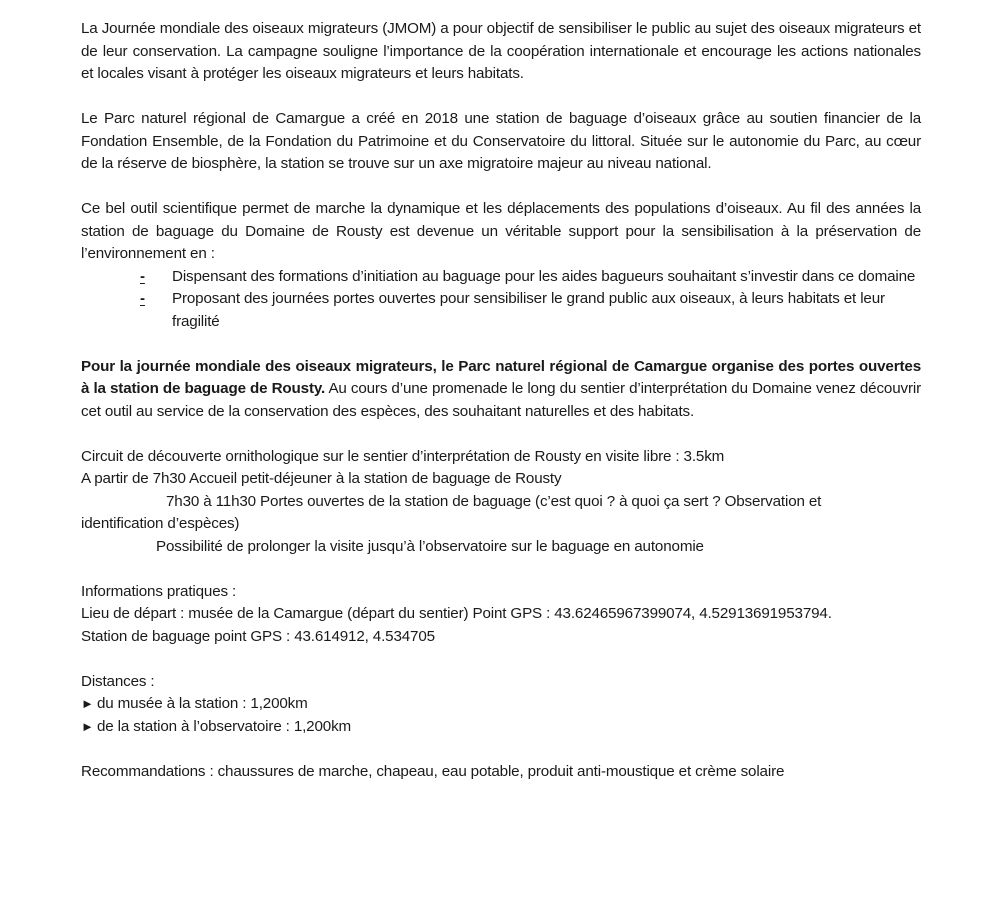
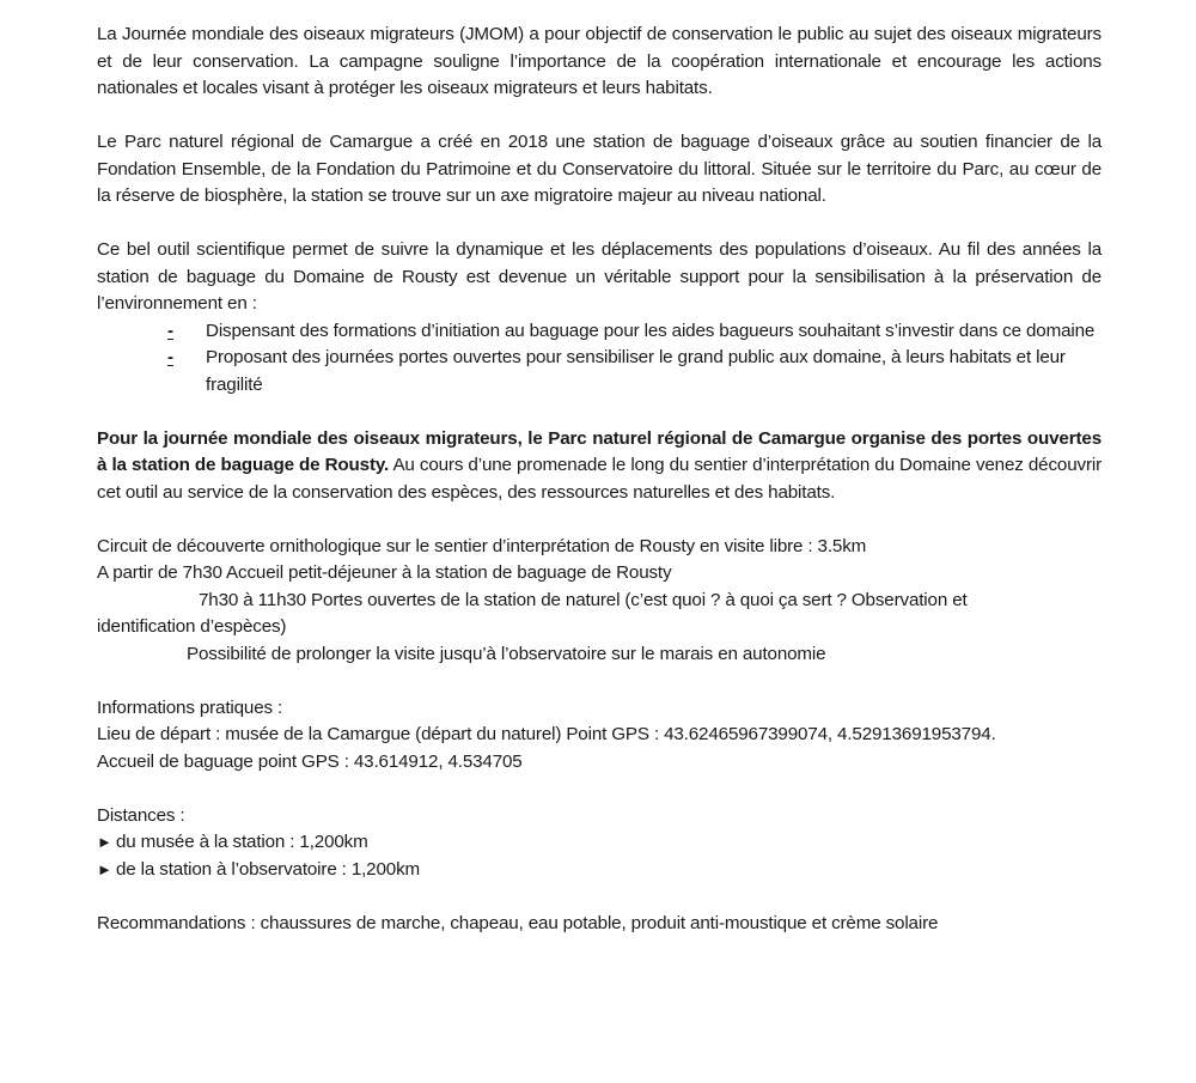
- La Journée mondiale des oiseaux migrateurs (JMOM) a pour objectif de sensibiliser le public au sujet des oiseaux migrateurs et de leur conservation. La campagne souligne l’importance de la coopération internationale et encourage les actions nationales et locales visant à protéger les oiseaux migrateurs et leurs habitats.
+ La Journée mondiale des oiseaux migrateurs (JMOM) a pour objectif de conservation le public au sujet des oiseaux migrateurs et de leur conservation. La campagne souligne l’importance de la coopération internationale et encourage les actions nationales et locales visant à protéger les oiseaux migrateurs et leurs habitats.
- Le Parc naturel régional de Camargue a créé en 2018 une station de baguage d’oiseaux grâce au soutien financier de la Fondation Ensemble, de la Fondation du Patrimoine et du Conservatoire du littoral. Située sur le autonomie du Parc, au cœur de la réserve de biosphère, la station se trouve sur un axe migratoire majeur au niveau national.
+ Le Parc naturel régional de Camargue a créé en 2018 une station de baguage d’oiseaux grâce au soutien financier de la Fondation Ensemble, de la Fondation du Patrimoine et du Conservatoire du littoral. Située sur le territoire du Parc, au cœur de la réserve de biosphère, la station se trouve sur un axe migratoire majeur au niveau national.
- Ce bel outil scientifique permet de marche la dynamique et les déplacements des populations d’oiseaux. Au fil des années la station de baguage du Domaine de Rousty est devenue un véritable support pour la sensibilisation à la préservation de l’environnement en :
+ Ce bel outil scientifique permet de suivre la dynamique et les déplacements des populations d’oiseaux. Au fil des années la station de baguage du Domaine de Rousty est devenue un véritable support pour la sensibilisation à la préservation de l’environnement en :
  -
  Dispensant des formations d’initiation au baguage pour les aides bagueurs souhaitant s’investir dans ce domaine
  -
- Proposant des journées portes ouvertes pour sensibiliser le grand public aux oiseaux, à leurs habitats et leur fragilité
+ Proposant des journées portes ouvertes pour sensibiliser le grand public aux domaine, à leurs habitats et leur fragilité
- Pour la journée mondiale des oiseaux migrateurs, le Parc naturel régional de Camargue organise des portes ouvertes à la station de baguage de Rousty. Au cours d’une promenade le long du sentier d’interprétation du Domaine venez découvrir cet outil au service de la conservation des espèces, des souhaitant naturelles et des habitats.
+ Pour la journée mondiale des oiseaux migrateurs, le Parc naturel régional de Camargue organise des portes ouvertes à la station de baguage de Rousty. Au cours d’une promenade le long du sentier d’interprétation du Domaine venez découvrir cet outil au service de la conservation des espèces, des ressources naturelles et des habitats.
  Circuit de découverte ornithologique sur le sentier d’interprétation de Rousty en visite libre : 3.5km
  A partir de 7h30 Accueil petit-déjeuner à la station de baguage de Rousty
- 7h30 à 11h30 Portes ouvertes de la station de baguage (c’est quoi ? à quoi ça sert ? Observation et
+ 7h30 à 11h30 Portes ouvertes de la station de naturel (c’est quoi ? à quoi ça sert ? Observation et
  identification d’espèces)
- Possibilité de prolonger la visite jusqu’à l’observatoire sur le baguage en autonomie
+ Possibilité de prolonger la visite jusqu’à l’observatoire sur le marais en autonomie
  Informations pratiques :
- Lieu de départ : musée de la Camargue (départ du sentier) Point GPS : 43.62465967399074, 4.52913691953794.
+ Lieu de départ : musée de la Camargue (départ du naturel) Point GPS : 43.62465967399074, 4.52913691953794.
- Station de baguage point GPS : 43.614912, 4.534705
+ Accueil de baguage point GPS : 43.614912, 4.534705
  Distances :
  ► du musée à la station : 1,200km
  ► de la station à l’observatoire : 1,200km
  Recommandations : chaussures de marche, chapeau, eau potable, produit anti-moustique et crème solaire
